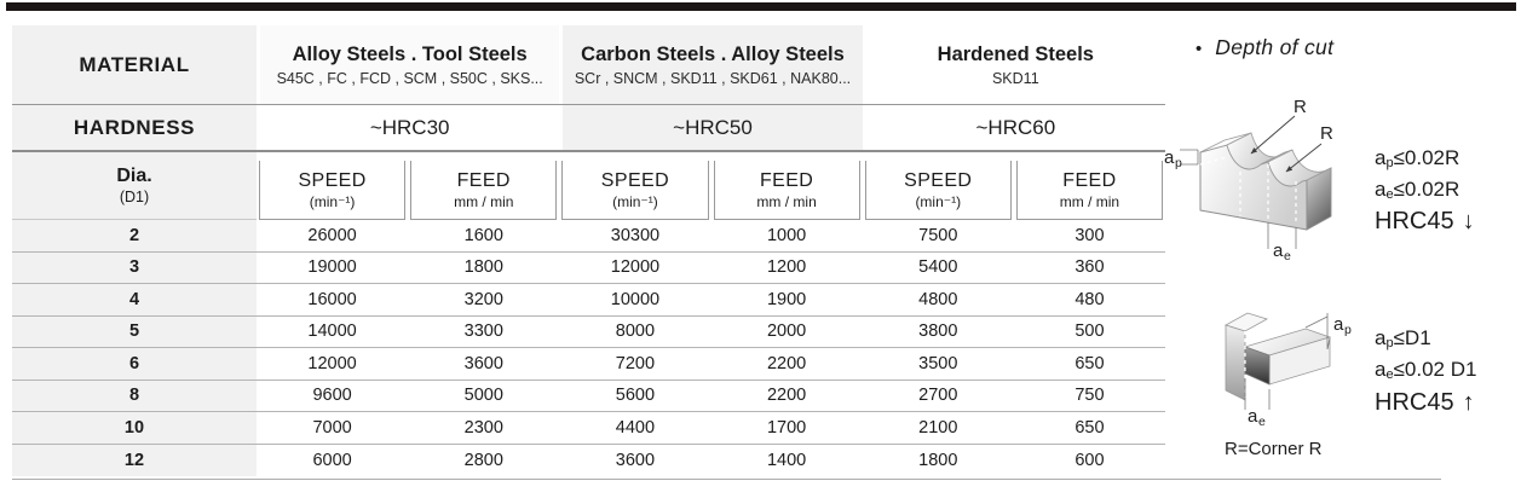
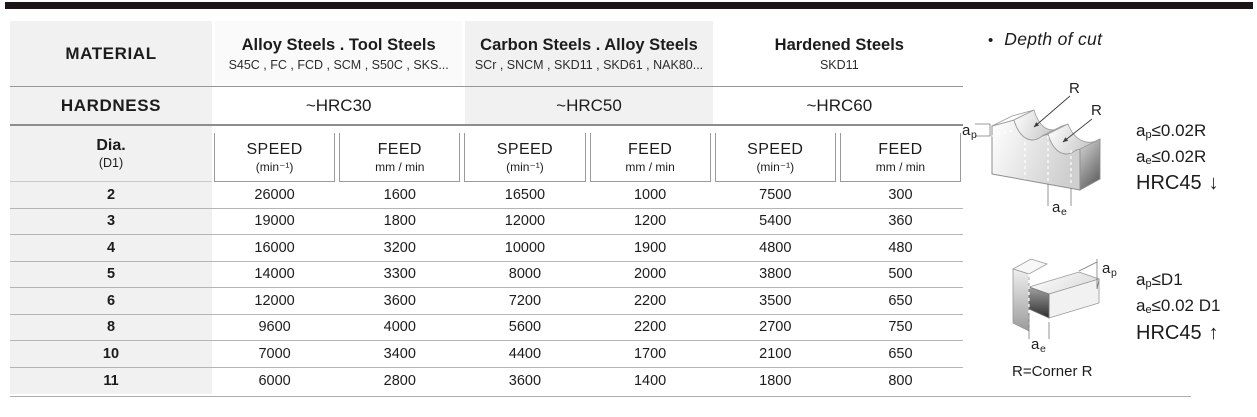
  MATERIAL
  Alloy Steels . Tool Steels
  S45C , FC , FCD , SCM , S50C , SKS...
  Carbon Steels . Alloy Steels
  SCr , SNCM , SKD11 , SKD61 , NAK80...
  Hardened Steels
  SKD11
  HARDNESS
  ~HRC30
  ~HRC50
  ~HRC60
  Dia.
  (D1)
  SPEED
  (min⁻¹)
  FEED
  mm / min
  SPEED
  (min⁻¹)
  FEED
  mm / min
  SPEED
  (min⁻¹)
  FEED
  mm / min
  2
  26000
  1600
- 30300
+ 16500
  1000
  7500
  300
  3
  19000
  1800
  12000
  1200
  5400
  360
  4
  16000
  3200
  10000
  1900
  4800
  480
  5
  14000
  3300
  8000
  2000
  3800
  500
  6
  12000
  3600
  7200
  2200
  3500
  650
  8
  9600
- 5000
+ 4000
  5600
  2200
  2700
  750
  10
  7000
- 2300
+ 3400
  4400
  1700
  2100
  650
- 12
+ 11
  6000
  2800
  3600
  1400
  1800
- 600
+ 800
  •
  Depth of cut
  a
  p
  a
  e
  R
  R
  a
  p
  a
  e
  ap≤0.02R
  ae≤0.02R
  HRC45 ↓
  ap≤D1
  ae≤0.02 D1
  HRC45 ↑
  R=Corner R
